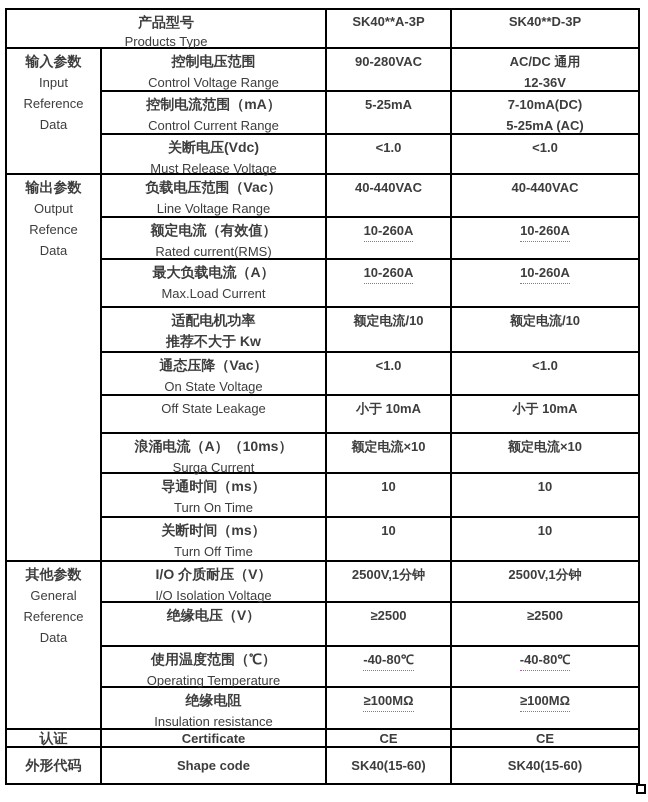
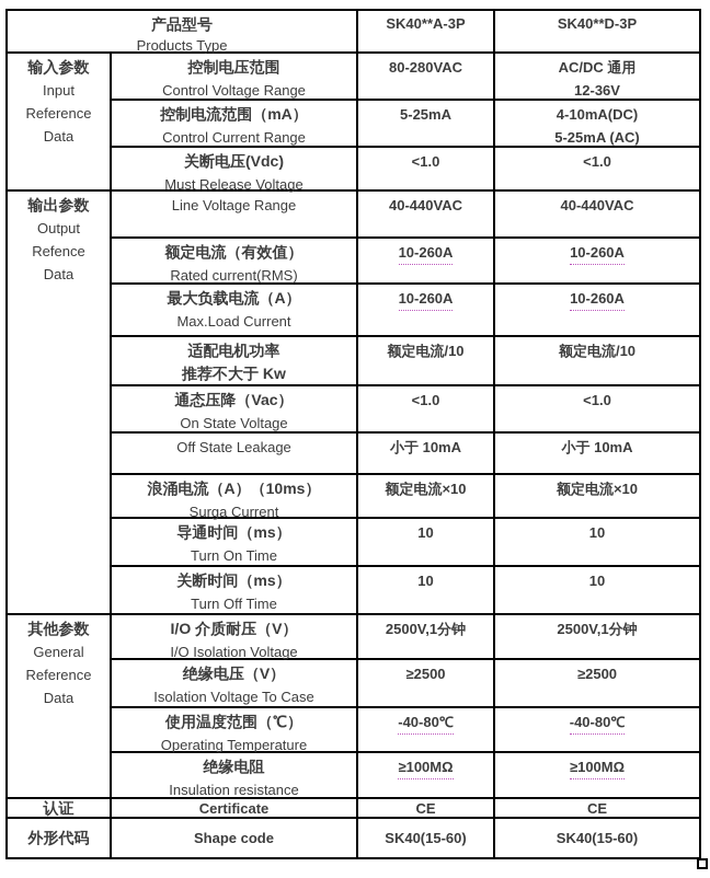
  产品型号
  Products Type
  SK40**A-3P
  SK40**D-3P
  输入参数
  Input
  Reference
  Data
  控制电压范围
  Control Voltage Range
- 90-280VAC
+ 80-280VAC
  AC/DC 通用
  12-36V
  控制电流范围（mA）
  Control Current Range
  5-25mA
- 7-10mA(DC)
+ 4-10mA(DC)
  5-25mA (AC)
  关断电压(Vdc)
  Must Release Voltage
  <1.0
  <1.0
  输出参数
  Output
  Refence
  Data
- 负载电压范围（Vac）
  Line Voltage Range
  40-440VAC
  40-440VAC
  额定电流（有效值）
  Rated current(RMS)
  10-260A
  10-260A
  最大负载电流（A）
  Max.Load Current
  10-260A
  10-260A
  适配电机功率
  推荐不大于 Kw
  额定电流/10
  额定电流/10
  通态压降（Vac）
  On State Voltage
  <1.0
  <1.0
  Off State Leakage
  小于 10mA
  小于 10mA
  浪涌电流（A）（10ms）
  Surga Current
  额定电流×10
  额定电流×10
  导通时间（ms）
  Turn On Time
  10
  10
  关断时间（ms）
  Turn Off Time
  10
  10
  其他参数
  General
  Reference
  Data
  I/O 介质耐压（V）
  I/O Isolation Voltage
  2500V,1分钟
  2500V,1分钟
  绝缘电压（V）
+ Isolation Voltage To Case
  ≥2500
  ≥2500
  使用温度范围（℃）
  Operating Temperature
  -40-80℃
  -40-80℃
  绝缘电阻
  Insulation resistance
  ≥100MΩ
  ≥100MΩ
  认证
  Certificate
  CE
  CE
  外形代码
  Shape code
  SK40(15-60)
  SK40(15-60)
